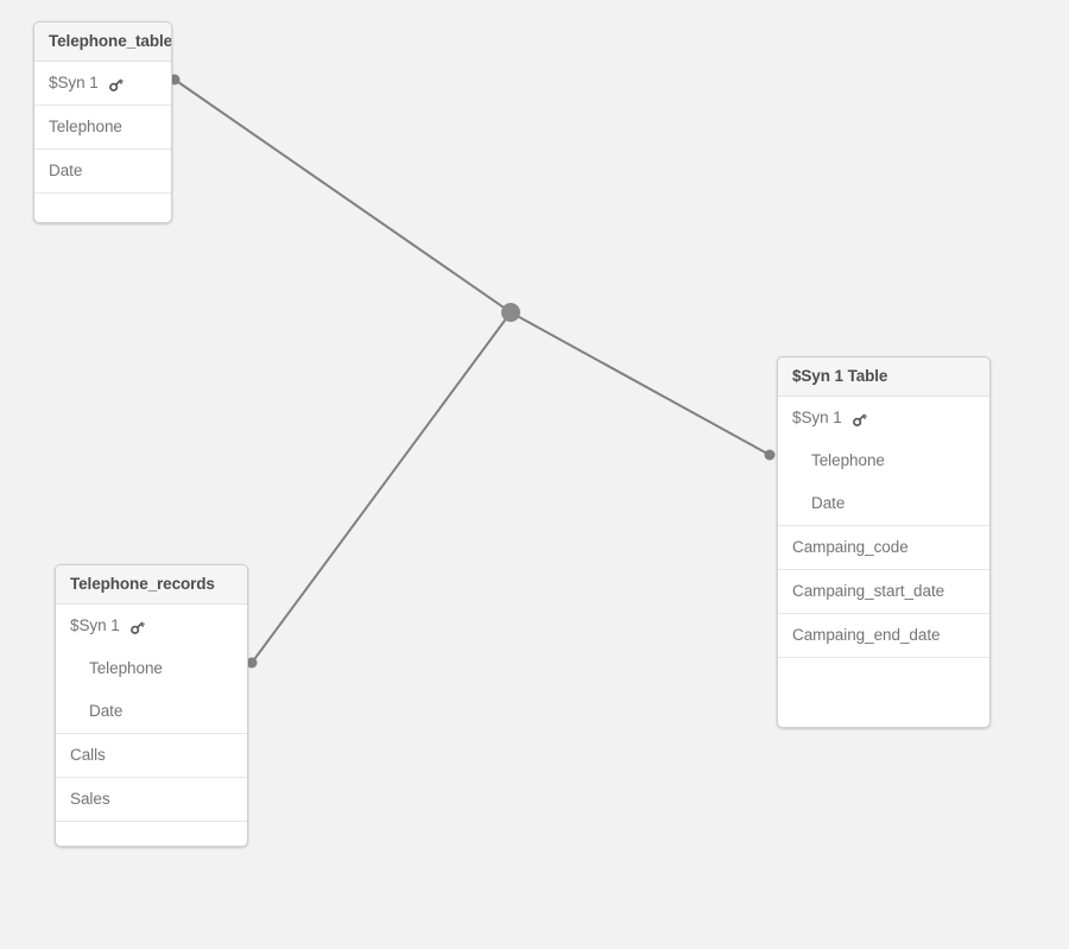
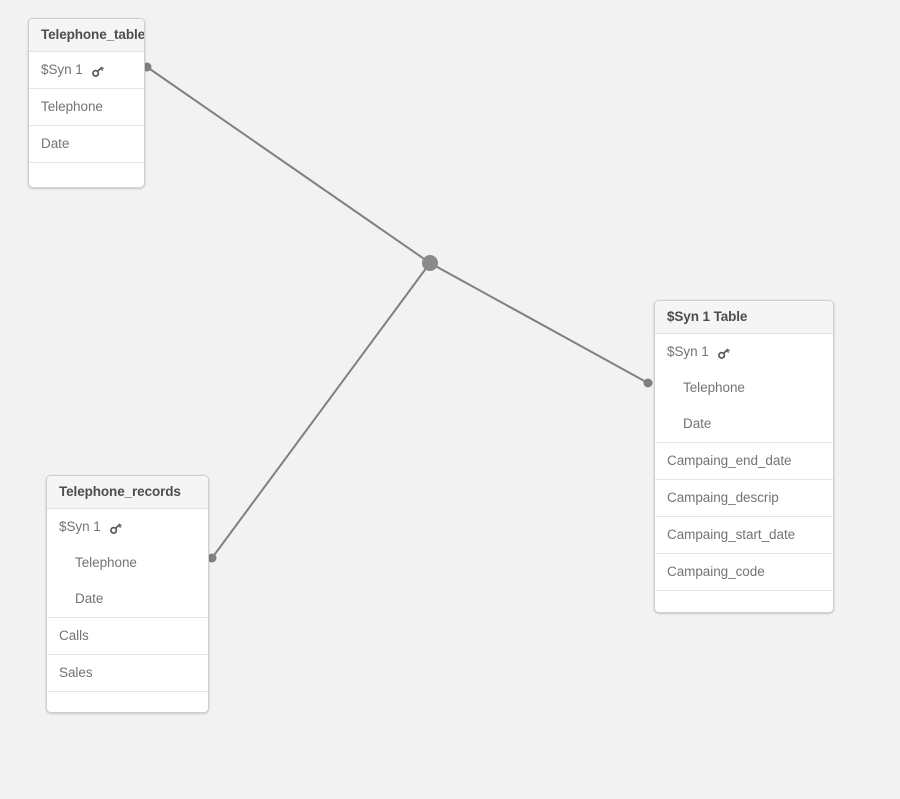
  Telephone_table
  $Syn 1
  Telephone
  Date
  $Syn 1 Table
  $Syn 1
  Telephone
  Date
- Campaing_code
+ Campaing_end_date
+ Campaing_descrip
  Campaing_start_date
- Campaing_end_date
+ Campaing_code
  Telephone_records
  $Syn 1
  Telephone
  Date
  Calls
  Sales
